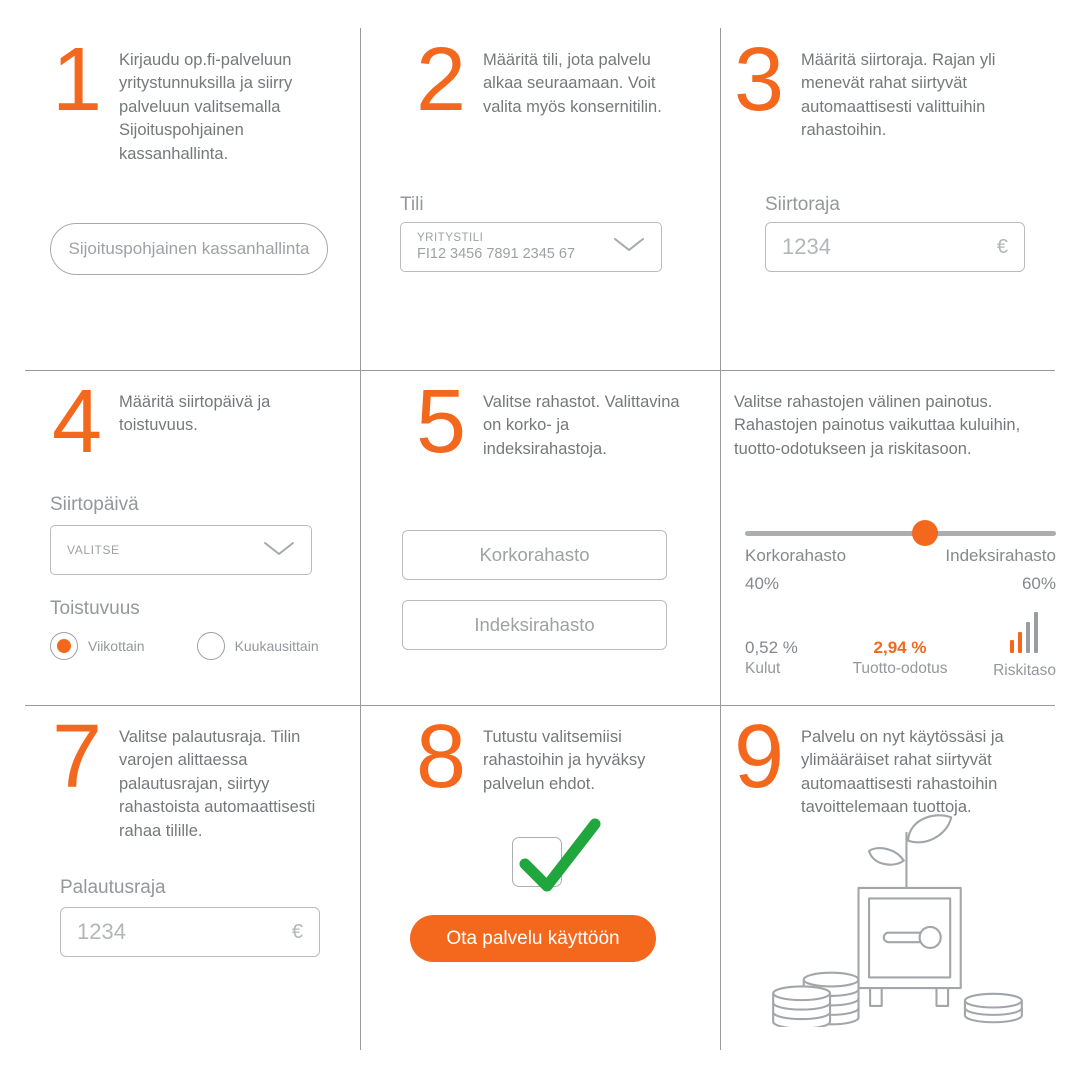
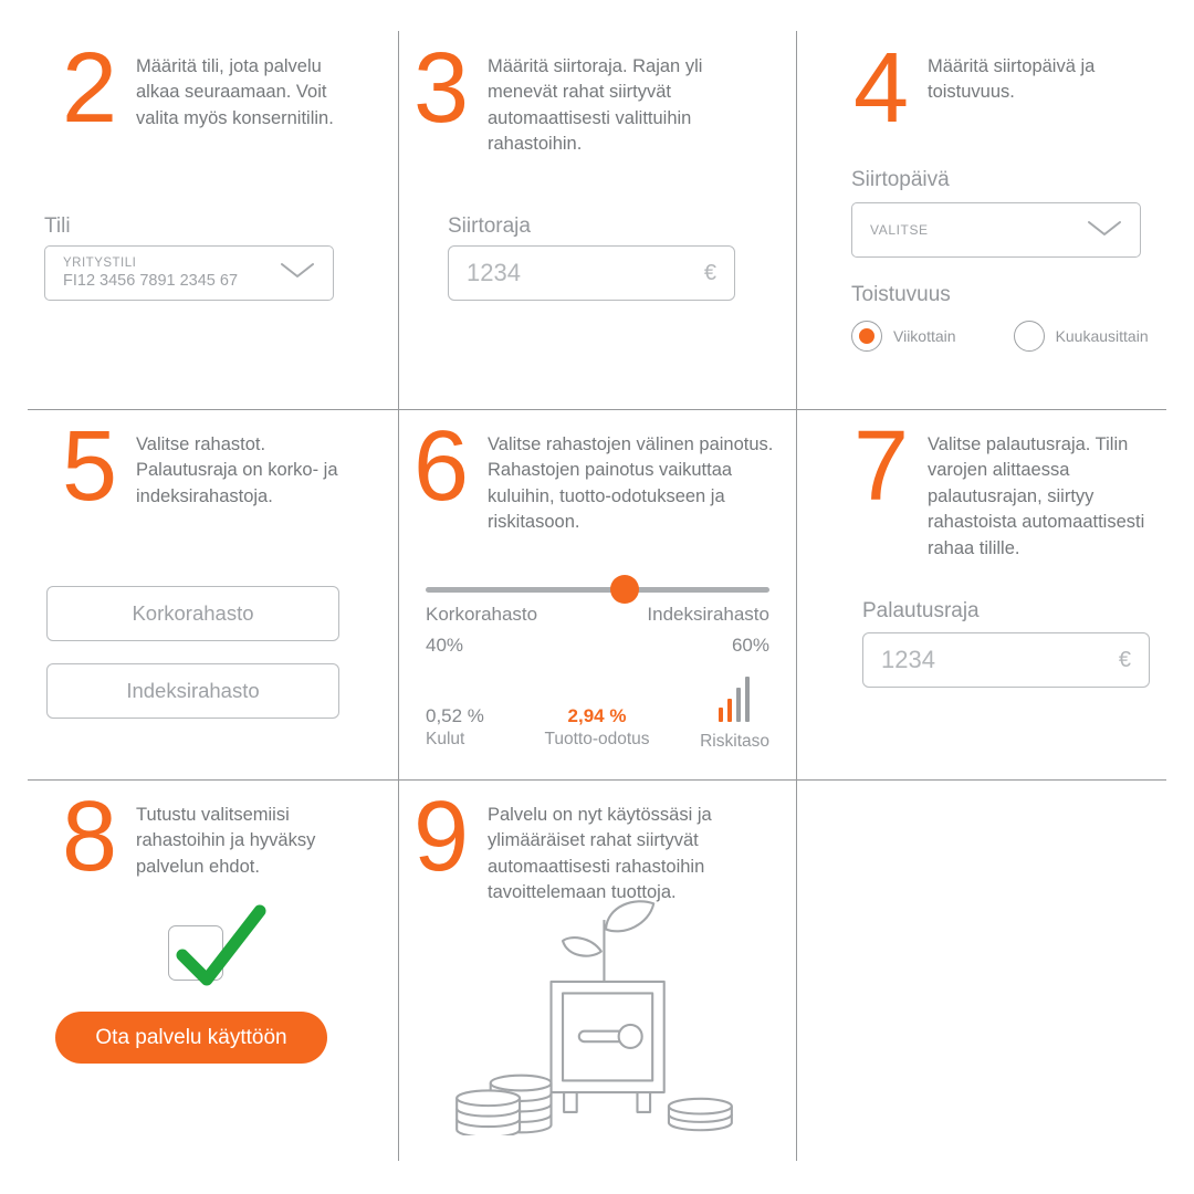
- 1
- Kirjaudu op.fi-palveluun yritystunnuksilla ja siirry palveluun valitsemalla Sijoituspohjainen kassanhallinta.
- Sijoituspohjainen kassanhallinta
  2
  Määritä tili, jota palvelu alkaa seuraamaan. Voit valita myös konsernitilin.
  Tili
  YRITYSTILI
  FI12 3456 7891 2345 67
  3
  Määritä siirtoraja. Rajan yli menevät rahat siirtyvät automaattisesti valittuihin rahastoihin.
  Siirtoraja
  1234
  €
  4
  Määritä siirtopäivä ja toistuvuus.
  Siirtopäivä
  VALITSE
  Toistuvuus
  Viikottain
  Kuukausittain
  5
- Valitse rahastot. Valittavina on korko- ja indeksirahastoja.
+ Valitse rahastot. Palautusraja on korko- ja indeksirahastoja.
  Korkorahasto
  Indeksirahasto
+ 6
  Valitse rahastojen välinen painotus. Rahastojen painotus vaikuttaa kuluihin, tuotto-odotukseen ja riskitasoon.
  Korkorahasto
  Indeksirahasto
  40%
  60%
  0,52 %
  Kulut
  2,94 %
  Tuotto-odotus
  Riskitaso
  7
  Valitse palautusraja. Tilin varojen alittaessa palautusrajan, siirtyy rahastoista automaattisesti rahaa tilille.
  Palautusraja
  1234
  €
  8
  Tutustu valitsemiisi rahastoihin ja hyväksy palvelun ehdot.
  Ota palvelu käyttöön
  9
  Palvelu on nyt käytössäsi ja ylimääräiset rahat siirtyvät automaattisesti rahastoihin tavoittelemaan tuottoja.
